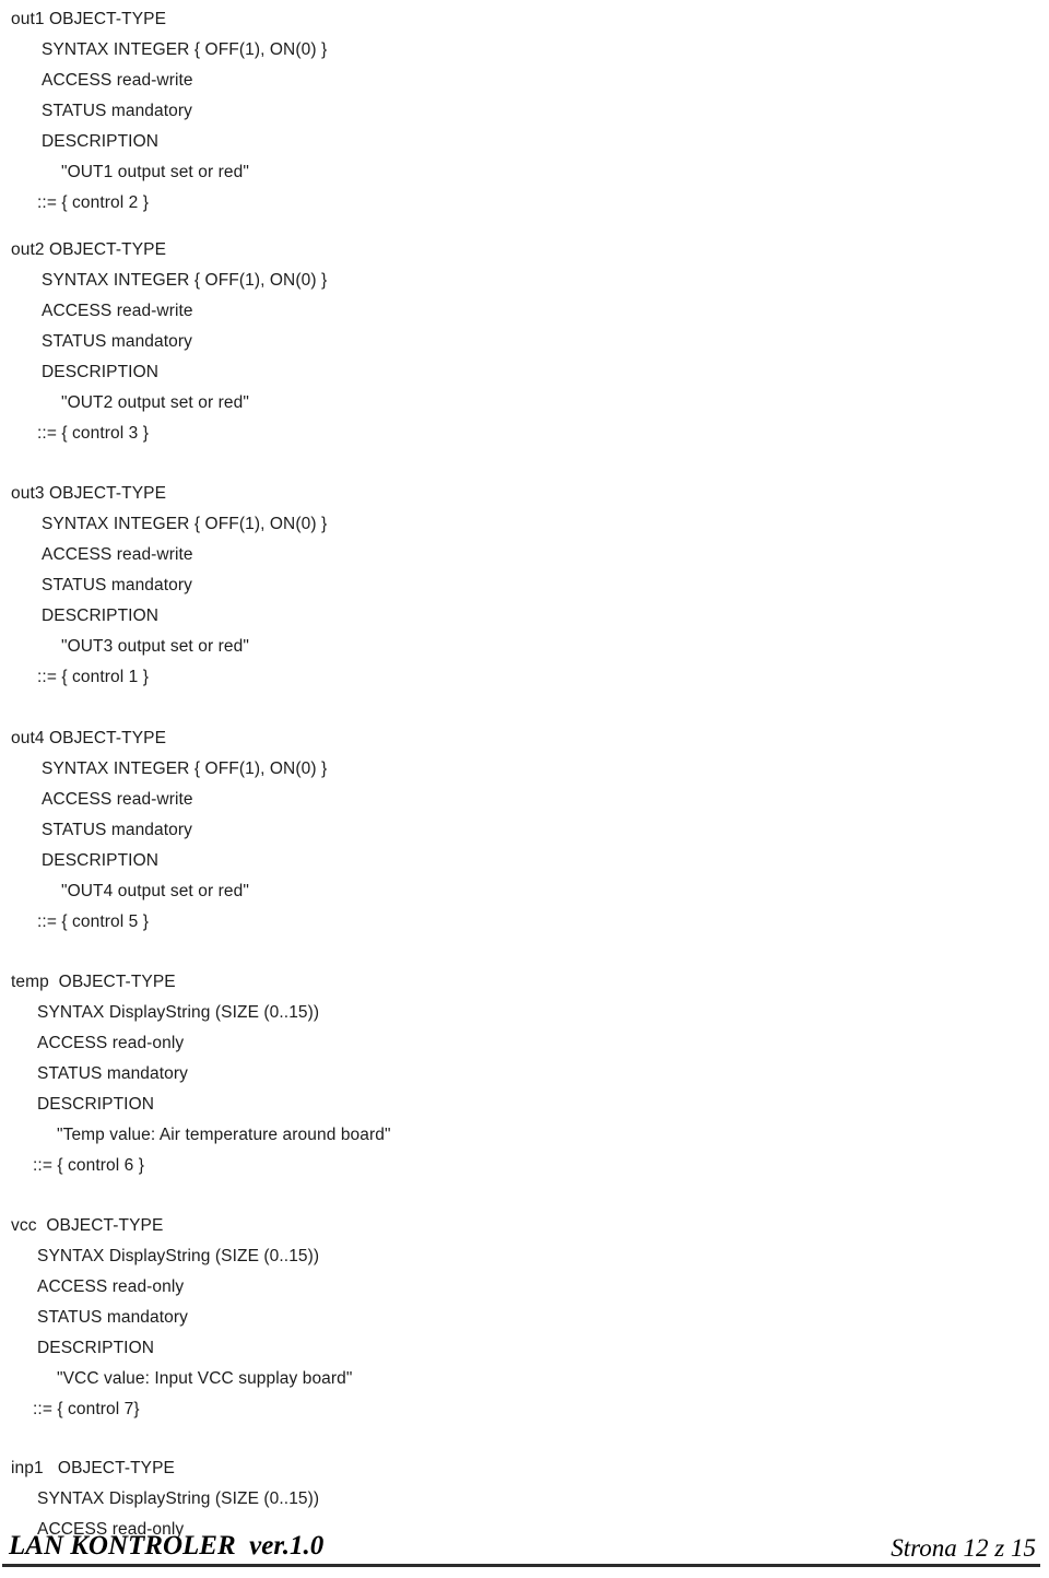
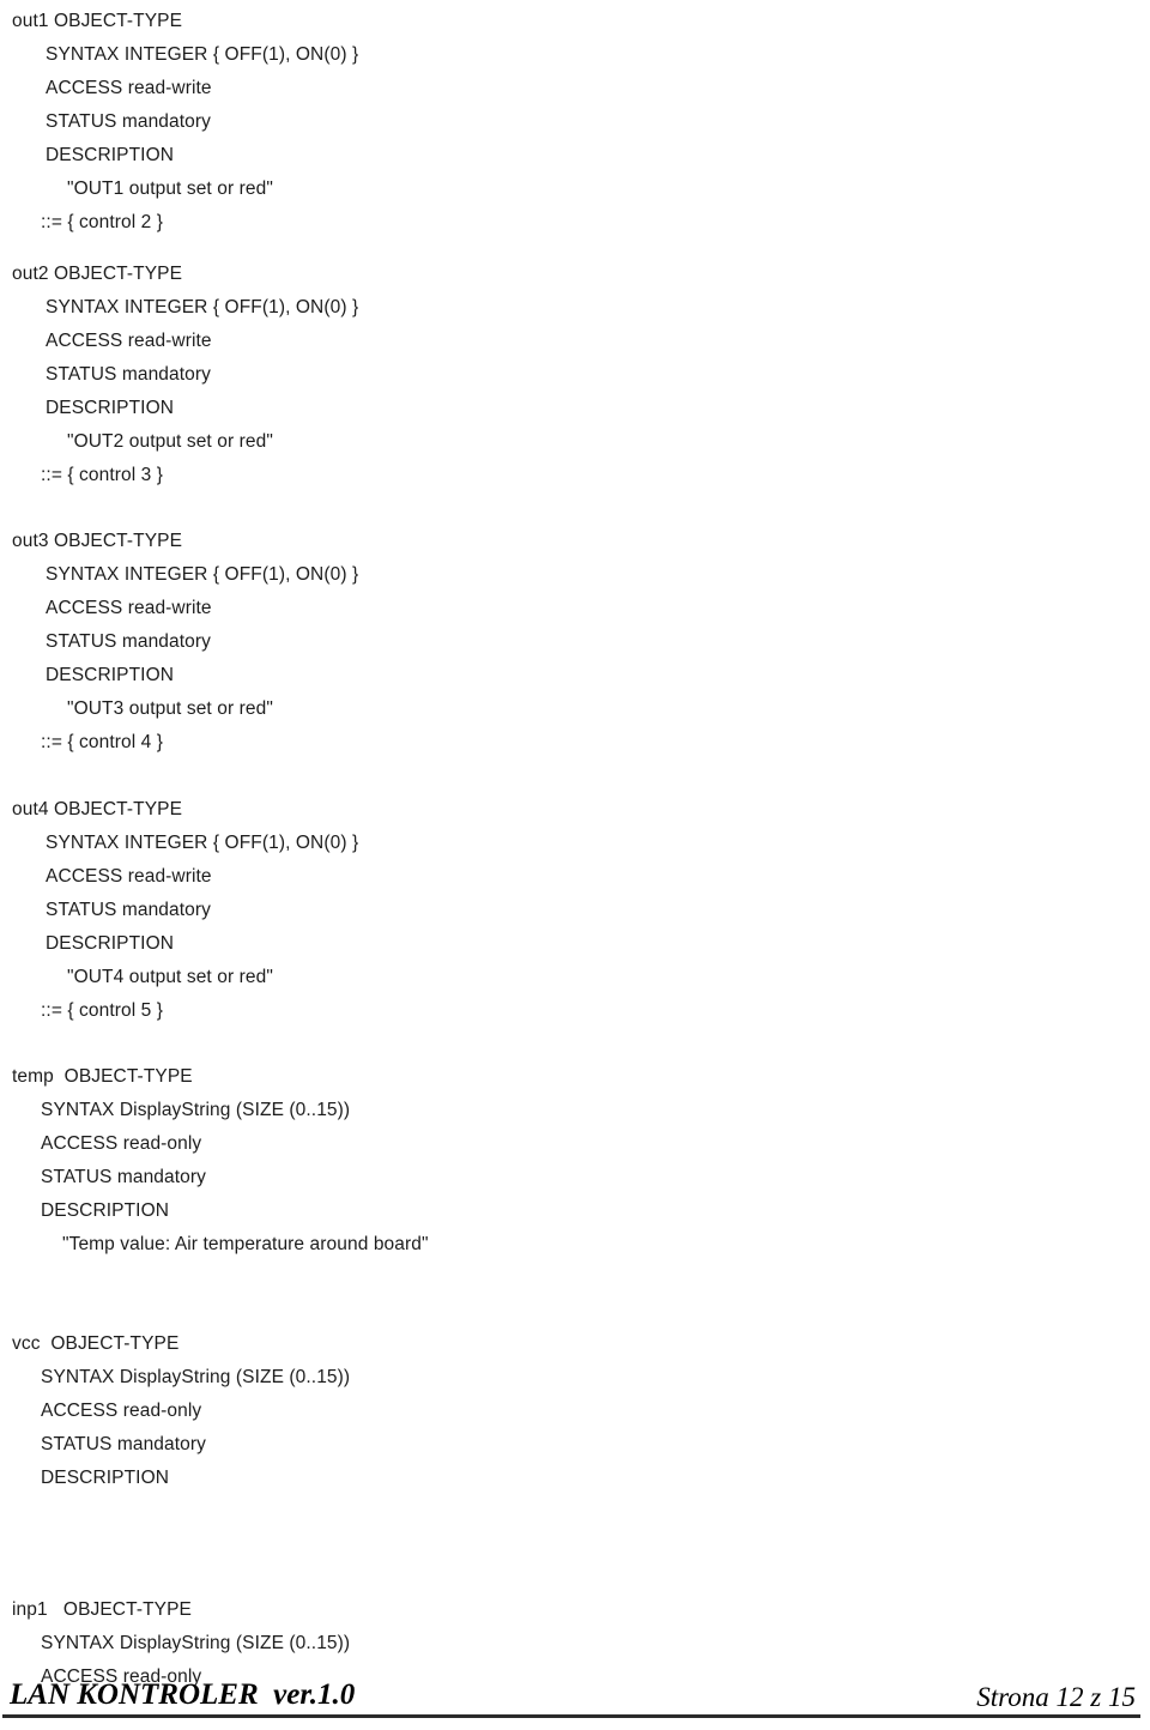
  out1 OBJECT-TYPE
  SYNTAX INTEGER { OFF(1), ON(0) }
  ACCESS read-write
  STATUS mandatory
  DESCRIPTION
  "OUT1 output set or red"
  ::= { control 2 }
  out2 OBJECT-TYPE
  SYNTAX INTEGER { OFF(1), ON(0) }
  ACCESS read-write
  STATUS mandatory
  DESCRIPTION
  "OUT2 output set or red"
  ::= { control 3 }
  out3 OBJECT-TYPE
  SYNTAX INTEGER { OFF(1), ON(0) }
  ACCESS read-write
  STATUS mandatory
  DESCRIPTION
  "OUT3 output set or red"
- ::= { control 1 }
+ ::= { control 4 }
  out4 OBJECT-TYPE
  SYNTAX INTEGER { OFF(1), ON(0) }
  ACCESS read-write
  STATUS mandatory
  DESCRIPTION
  "OUT4 output set or red"
  ::= { control 5 }
  temp OBJECT-TYPE
  SYNTAX DisplayString (SIZE (0..15))
  ACCESS read-only
  STATUS mandatory
  DESCRIPTION
  "Temp value: Air temperature around board"
- ::= { control 6 }
  vcc OBJECT-TYPE
  SYNTAX DisplayString (SIZE (0..15))
  ACCESS read-only
  STATUS mandatory
  DESCRIPTION
- "VCC value: Input VCC supplay board"
- ::= { control 7}
  inp1 OBJECT-TYPE
  SYNTAX DisplayString (SIZE (0..15))
  ACCESS read-only
  LAN KONTROLER ver.1.0
  Strona 12 z 15
